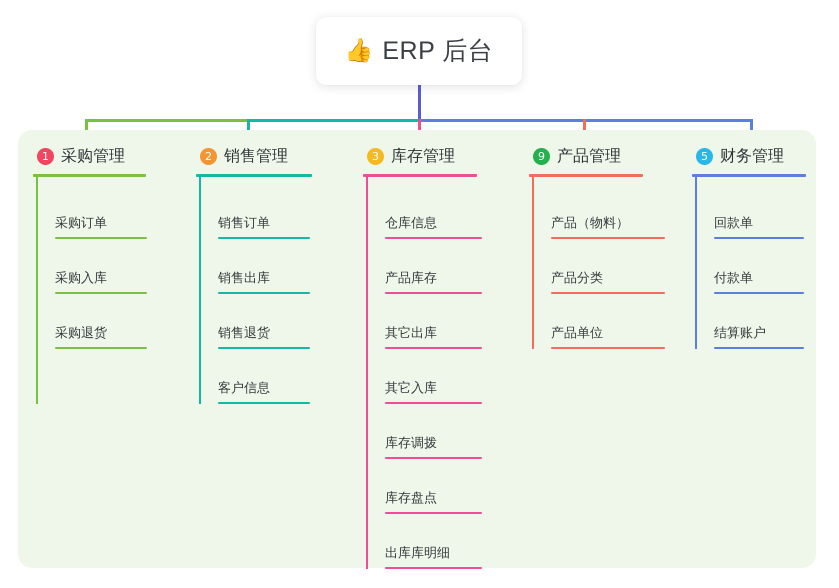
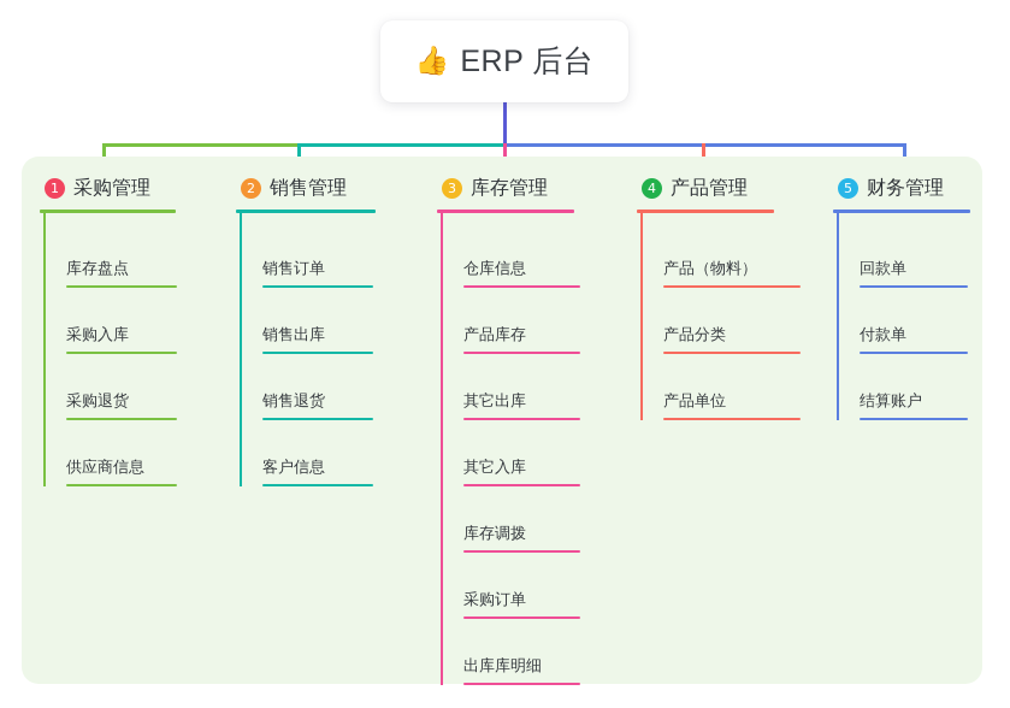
  👍
  ERP 后台
  1
  采购管理
- 采购订单
+ 库存盘点
  采购入库
  采购退货
+ 供应商信息
  2
  销售管理
  销售订单
  销售出库
  销售退货
  客户信息
  3
  库存管理
  仓库信息
  产品库存
  其它出库
  其它入库
  库存调拨
- 库存盘点
+ 采购订单
  出库库明细
- 9
+ 4
  产品管理
  产品（物料）
  产品分类
  产品单位
  5
  财务管理
  回款单
  付款单
  结算账户
